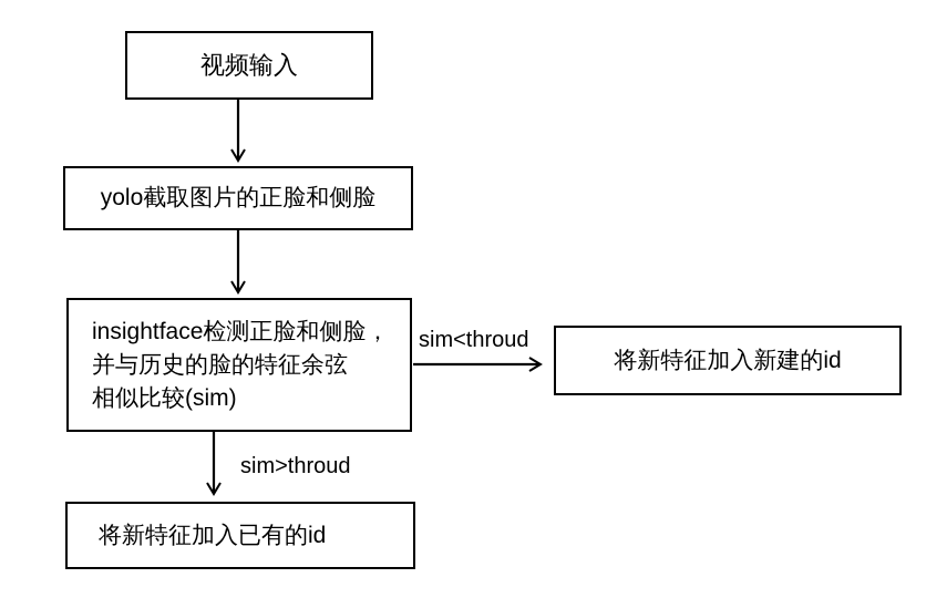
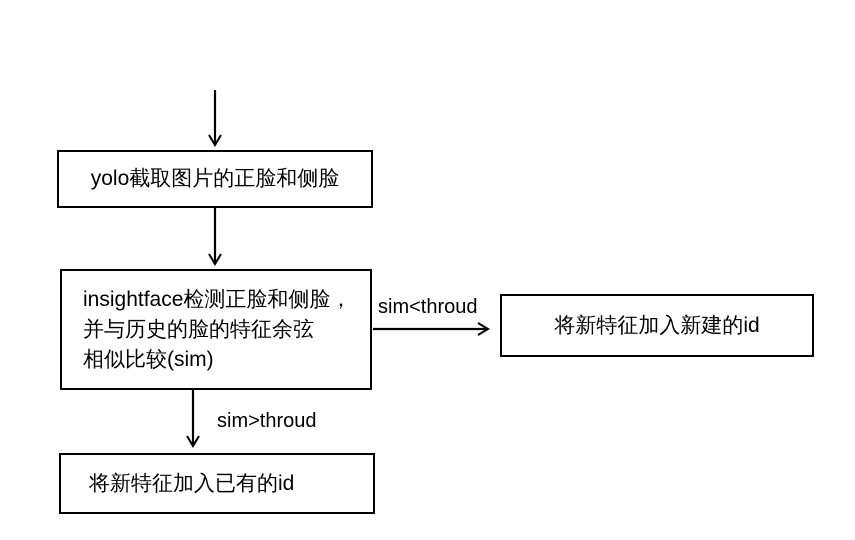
- 视频输入
  yolo截取图片的正脸和侧脸
  insightface检测正脸和侧脸，
  并与历史的脸的特征余弦
  相似比较(sim)
  将新特征加入新建的id
  将新特征加入已有的id
  sim<throud
  sim>throud
